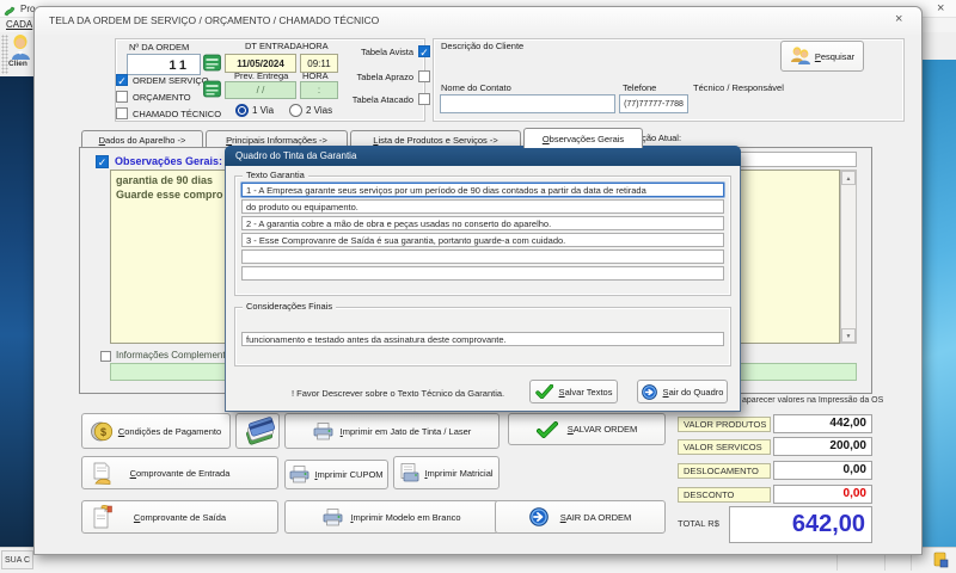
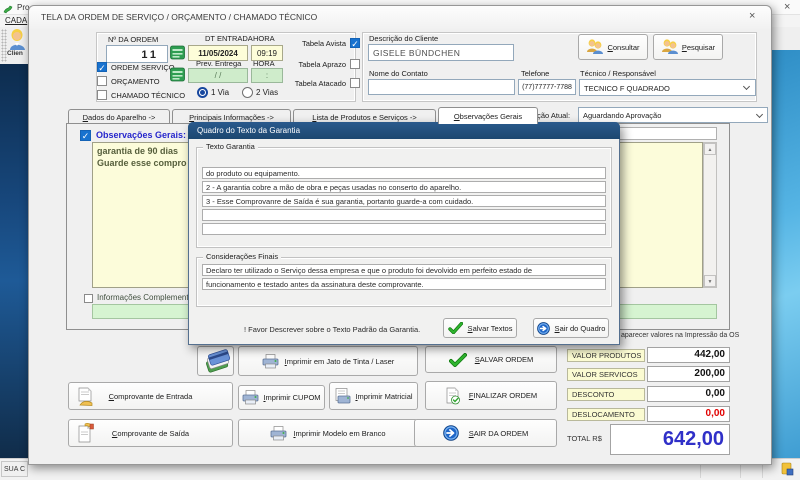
  Pro
  ×
  CADA
  TELA DA ORDEM DE SERVIÇO / ORÇAMENTO / CHAMADO TÉCNICO
  ×
  Nº DA ORDEM
  11
  ORDEM SERVIÇO
  ORÇAMENTO
  CHAMADO TÉCNICO
  DT ENTRADA
  11/05/2024
  HORA
- 09:11
+ 09:19
  Prev. Entrega
  / /
  HORA
  :
  1 Via
  2 Vias
  Tabela Avista
  Tabela Aprazo
  Tabela Atacado
  Descrição do Cliente
+ GISELE BÜNDCHEN
+ Consultar
  Pesquisar
  Nome do Contato
  Telefone
  Técnico / Responsável
+ TECNICO F QUADRADO
  Dados do Aparelho ->
  Principais Informações ->
  Lista de Produtos e Serviços ->
  Observações Gerais
+ Aguardando Aprovação
  Observações Gerais:
  garantia de 90 dias
  Guarde esse compro
  Informações Complemen
- $
- Condições de Pagamento
  Imprimir em Jato de Tinta / Laser
  Comprovante de Entrada
  Imprimir CUPOM
  Imprimir Matricial
  Comprovante de Saída
  Imprimir Modelo em Branco
  SALVAR ORDEM
+ FINALIZAR ORDEM
  SAIR DA ORDEM
  VALOR PRODUTOS
  442,00
  VALOR SERVICOS
  200,00
- DESLOCAMENTO
+ DESCONTO
  0,00
- DESCONTO
+ DESLOCAMENTO
  0,00
  TOTAL R$
  642,00
- Quadro do Tinta da Garantia
+ Quadro do Texto da Garantia
  Texto Garantia
- 1 - A Empresa garante seus serviços por um período de 90 dias contados a partir da data de retirada
  do produto ou equipamento.
  2 - A garantia cobre a mão de obra e peças usadas no conserto do aparelho.
  3 - Esse Comprovanre de Saída é sua garantia, portanto guarde-a com cuidado.
  Considerações Finais
+ Declaro ter utilizado o Serviço dessa empresa e que o produto foi devolvido em perfeito estado de
  funcionamento e testado antes da assinatura deste comprovante.
- ! Favor Descrever sobre o Texto Técnico da Garantia.
+ ! Favor Descrever sobre o Texto Padrão da Garantia.
  Salvar Textos
  Sair do Quadro
